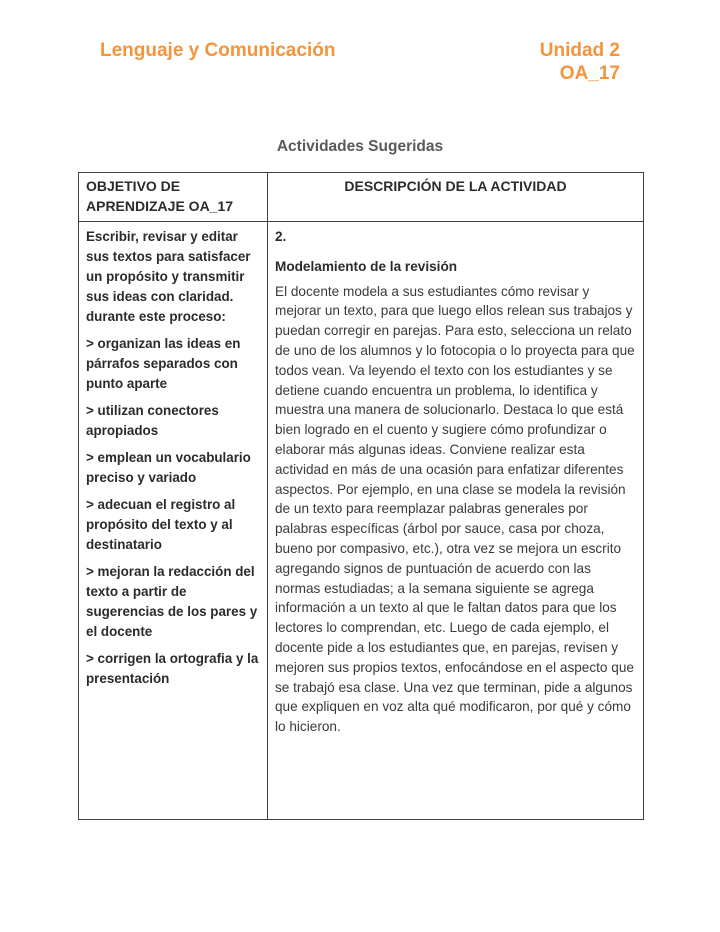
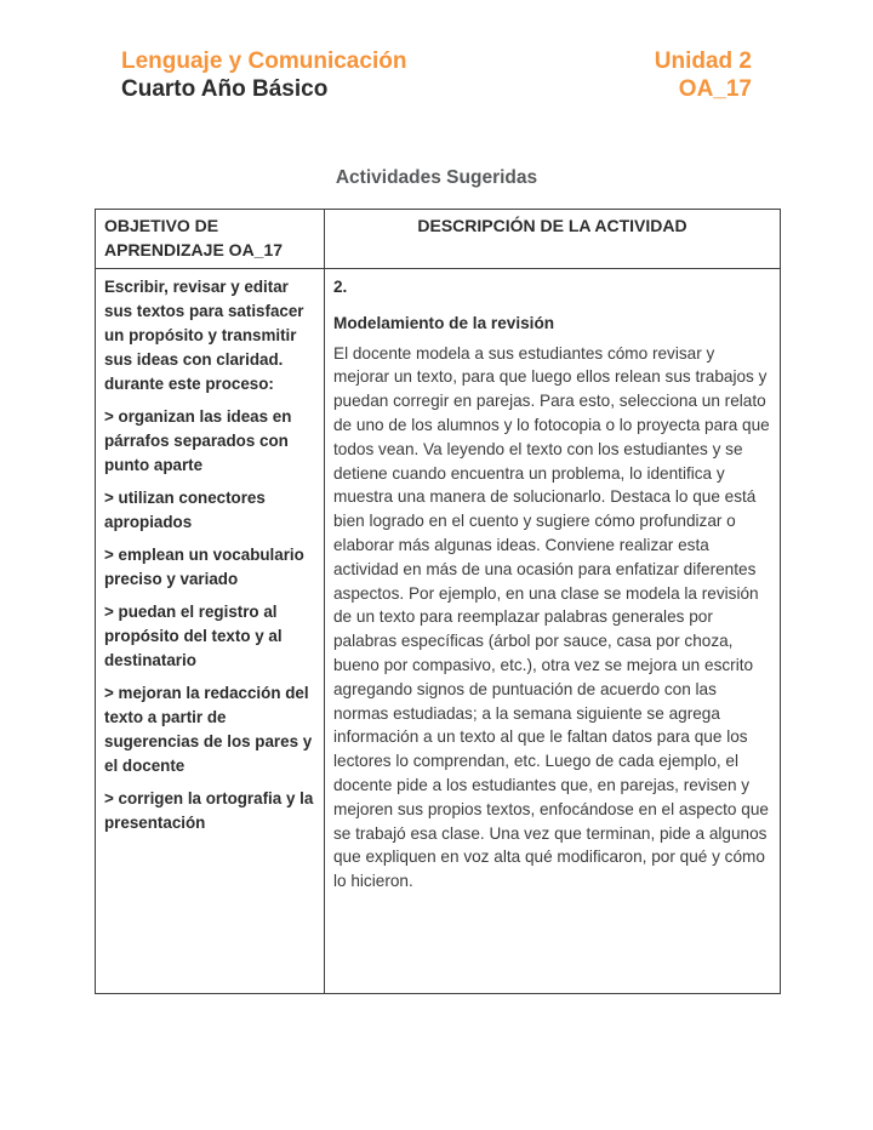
  Lenguaje y Comunicación
+ Cuarto Año Básico
  Unidad 2
  OA_17
  Actividades Sugeridas
  OBJETIVO DE APRENDIZAJE OA_17	DESCRIPCIÓN DE LA ACTIVIDAD
- Escribir, revisar y editar sus textos para satisfacer un propósito y transmitir sus ideas con claridad. durante este proceso: > organizan las ideas en párrafos separados con punto aparte > utilizan conectores apropiados > emplean un vocabulario preciso y variado > adecuan el registro al propósito del texto y al destinatario > mejoran la redacción del texto a partir de sugerencias de los pares y el docente > corrigen la ortografia y la presentación	2. Modelamiento de la revisión El docente modela a sus estudiantes cómo revisar y mejorar un texto, para que luego ellos relean sus trabajos y puedan corregir en parejas. Para esto, selecciona un relato de uno de los alumnos y lo fotocopia o lo proyecta para que todos vean. Va leyendo el texto con los estudiantes y se detiene cuando encuentra un problema, lo identifica y muestra una manera de solucionarlo. Destaca lo que está bien logrado en el cuento y sugiere cómo profundizar o elaborar más algunas ideas. Conviene realizar esta actividad en más de una ocasión para enfatizar diferentes aspectos. Por ejemplo, en una clase se modela la revisión de un texto para reemplazar palabras generales por palabras específicas (árbol por sauce, casa por choza, bueno por compasivo, etc.), otra vez se mejora un escrito agregando signos de puntuación de acuerdo con las normas estudiadas; a la semana siguiente se agrega información a un texto al que le faltan datos para que los lectores lo comprendan, etc. Luego de cada ejemplo, el docente pide a los estudiantes que, en parejas, revisen y mejoren sus propios textos, enfocándose en el aspecto que se trabajó esa clase. Una vez que terminan, pide a algunos que expliquen en voz alta qué modificaron, por qué y cómo lo hicieron.
+ Escribir, revisar y editar sus textos para satisfacer un propósito y transmitir sus ideas con claridad. durante este proceso: > organizan las ideas en párrafos separados con punto aparte > utilizan conectores apropiados > emplean un vocabulario preciso y variado > puedan el registro al propósito del texto y al destinatario > mejoran la redacción del texto a partir de sugerencias de los pares y el docente > corrigen la ortografia y la presentación	2. Modelamiento de la revisión El docente modela a sus estudiantes cómo revisar y mejorar un texto, para que luego ellos relean sus trabajos y puedan corregir en parejas. Para esto, selecciona un relato de uno de los alumnos y lo fotocopia o lo proyecta para que todos vean. Va leyendo el texto con los estudiantes y se detiene cuando encuentra un problema, lo identifica y muestra una manera de solucionarlo. Destaca lo que está bien logrado en el cuento y sugiere cómo profundizar o elaborar más algunas ideas. Conviene realizar esta actividad en más de una ocasión para enfatizar diferentes aspectos. Por ejemplo, en una clase se modela la revisión de un texto para reemplazar palabras generales por palabras específicas (árbol por sauce, casa por choza, bueno por compasivo, etc.), otra vez se mejora un escrito agregando signos de puntuación de acuerdo con las normas estudiadas; a la semana siguiente se agrega información a un texto al que le faltan datos para que los lectores lo comprendan, etc. Luego de cada ejemplo, el docente pide a los estudiantes que, en parejas, revisen y mejoren sus propios textos, enfocándose en el aspecto que se trabajó esa clase. Una vez que terminan, pide a algunos que expliquen en voz alta qué modificaron, por qué y cómo lo hicieron.
